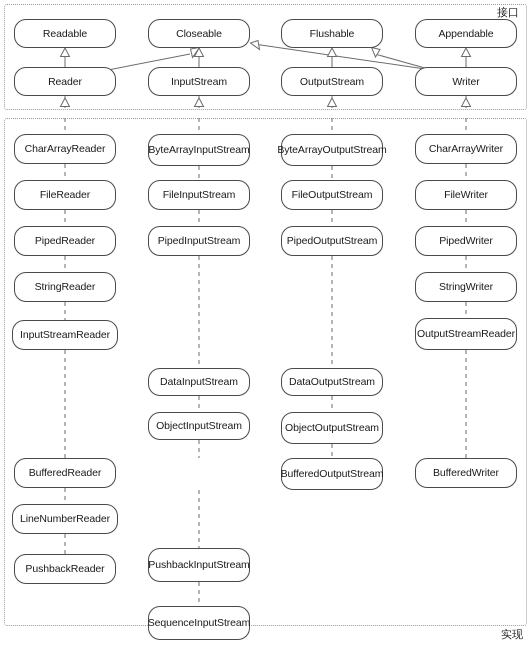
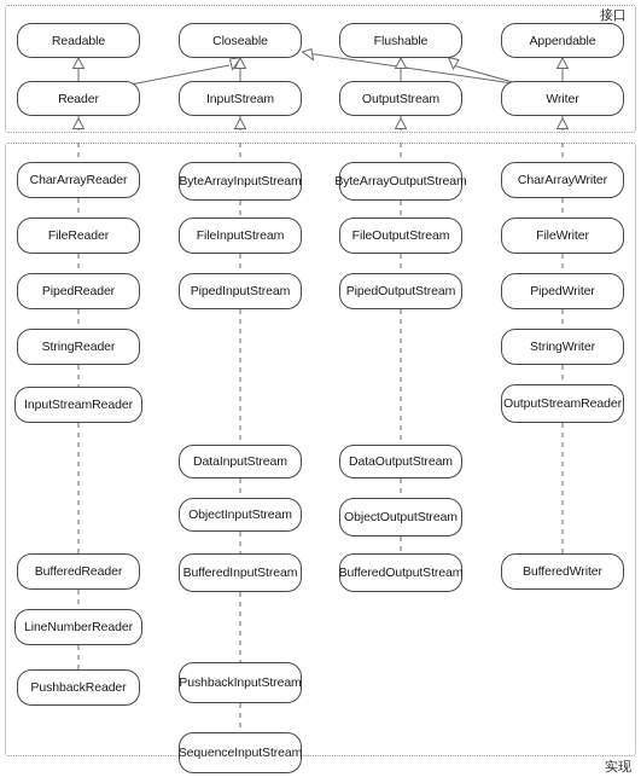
  接口
  实现
  Readable
  Closeable
  Flushable
  Appendable
  Reader
  InputStream
  OutputStream
  Writer
  CharArrayReader
  FileReader
  PipedReader
  StringReader
  InputStreamReader
  BufferedReader
  LineNumberReader
  PushbackReader
  ByteArrayInputStream
  FileInputStream
  PipedInputStream
  DataInputStream
  ObjectInputStream
+ BufferedInputStream
  PushbackInputStream
  SequenceInputStream
  ByteArrayOutputStream
  FileOutputStream
  PipedOutputStream
  DataOutputStream
  ObjectOutputStream
  BufferedOutputStream
  CharArrayWriter
  FileWriter
  PipedWriter
  StringWriter
  OutputStreamReader
  BufferedWriter
